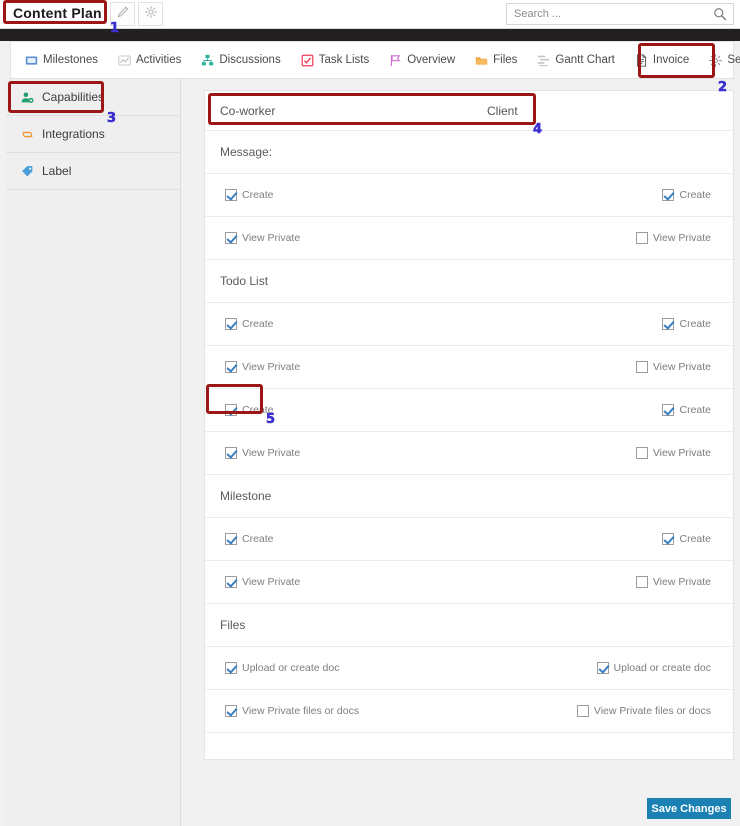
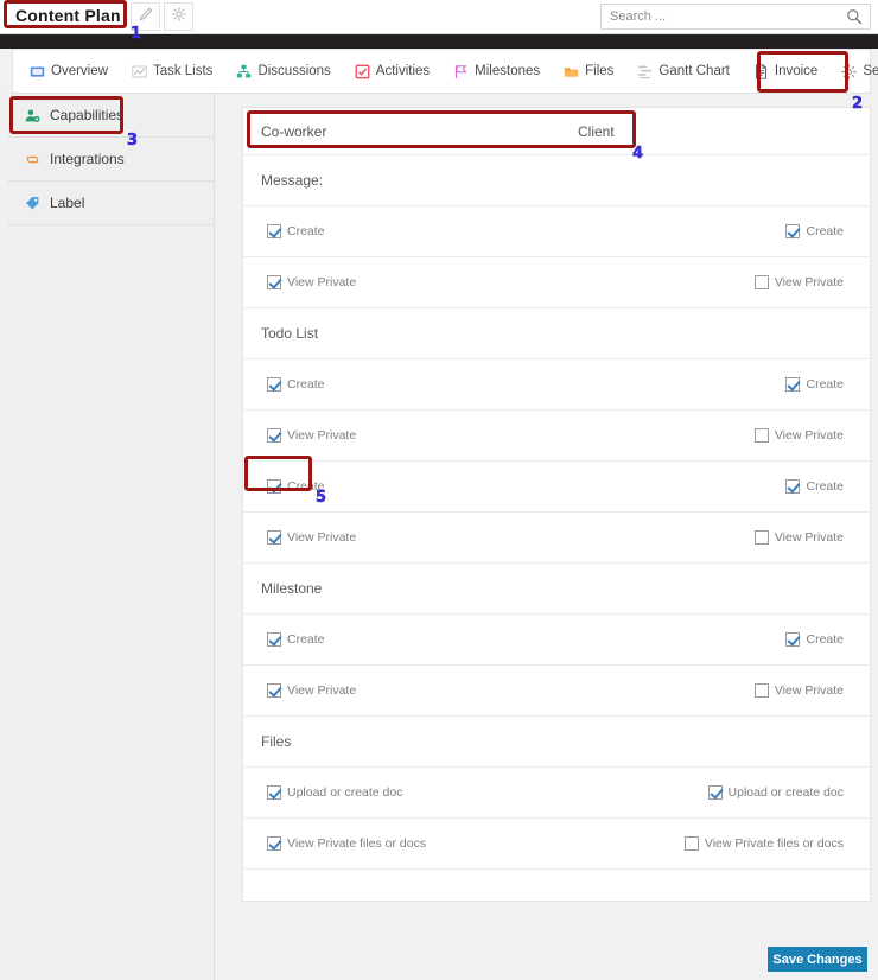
  Content Plan
  Search ...
- Milestones
+ Overview
- Activities
+ Task Lists
  Discussions
- Task Lists
+ Activities
- Overview
+ Milestones
  Files
  Gantt Chart
  Invoice
  Capabilities
  Integrations
  Label
  Co-worker
  Client
  Message:
  Create
  Create
  View Private
  View Private
  Todo List
  Create
  Create
  View Private
  View Private
  Create
  Create
  View Private
  View Private
  Milestone
  Create
  Create
  View Private
  View Private
  Files
  Upload or create doc
  Upload or create doc
  View Private files or docs
  View Private files or docs
  Save Changes
  1
  2
  3
  4
  5
